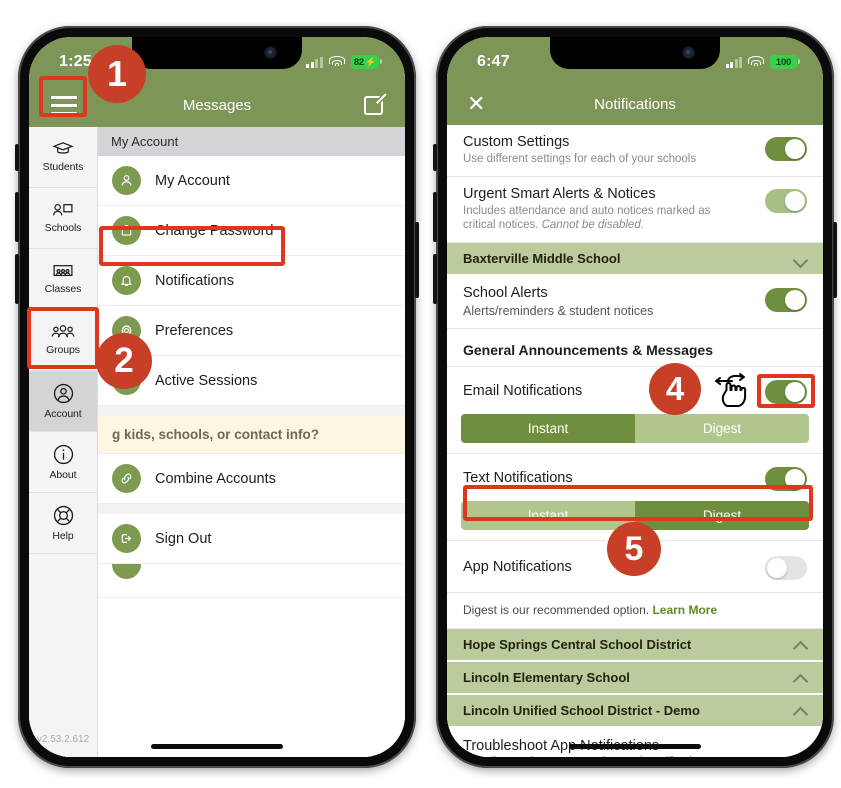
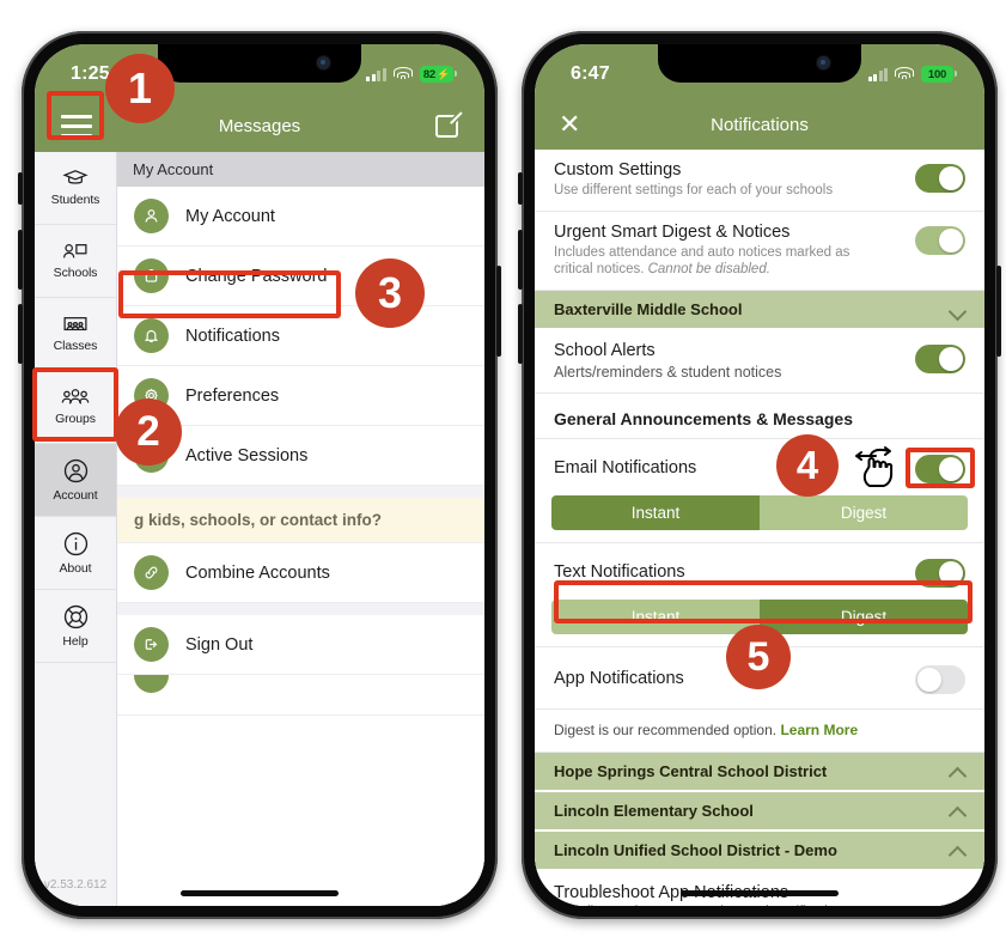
  1:25
  82
  ⚡
  Messages
  Students
  Schools
  Classes
  Groups
  Account
  About
  Help
  v2.53.2.612
  My Account
  My Account
  Change Password
  Notifications
  Preferences
  Active Sessions
  g kids, schools, or contact info?
  Combine Accounts
  Sign Out
  6:47
  100
  ✕
  Notifications
  Custom Settings
  Use different settings for each of your schools
- Urgent Smart Alerts & Notices
+ Urgent Smart Digest & Notices
  Includes attendance and auto notices marked as critical notices. Cannot be disabled.
  Baxterville Middle School
  School Alerts
  Alerts/reminders & student notices
  General Announcements & Messages
  Email Notifications
  Instant
  Digest
  Text Notifications
  Instant
  Digest
  App Notifications
  Digest is our recommended option. Learn More
  Hope Springs Central School District
  Lincoln Elementary School
  Lincoln Unified School District - Demo
  1
  2
+ 3
  4
  5
